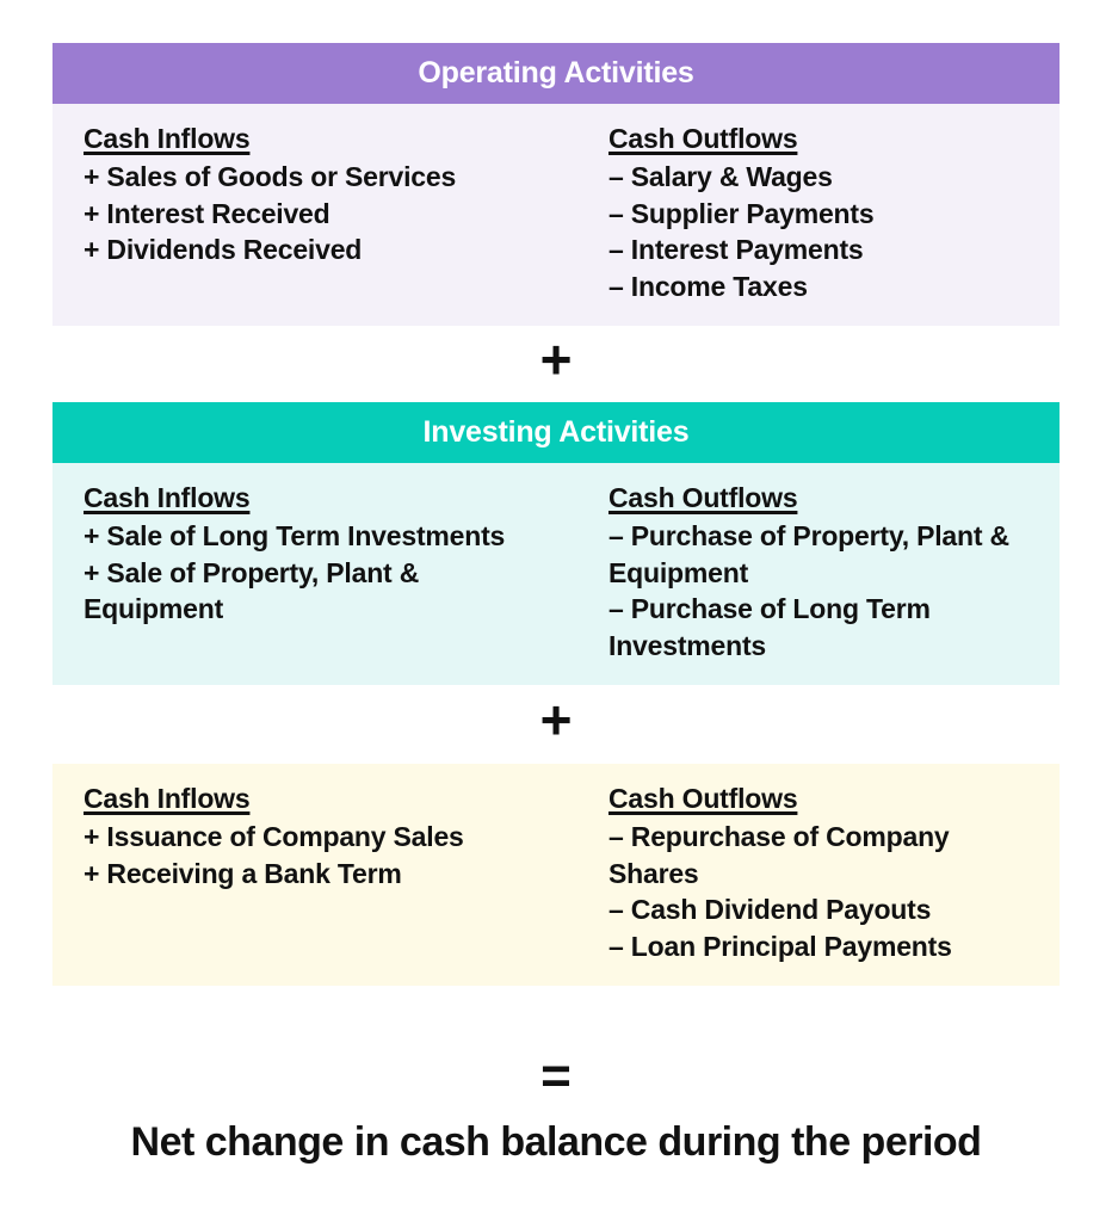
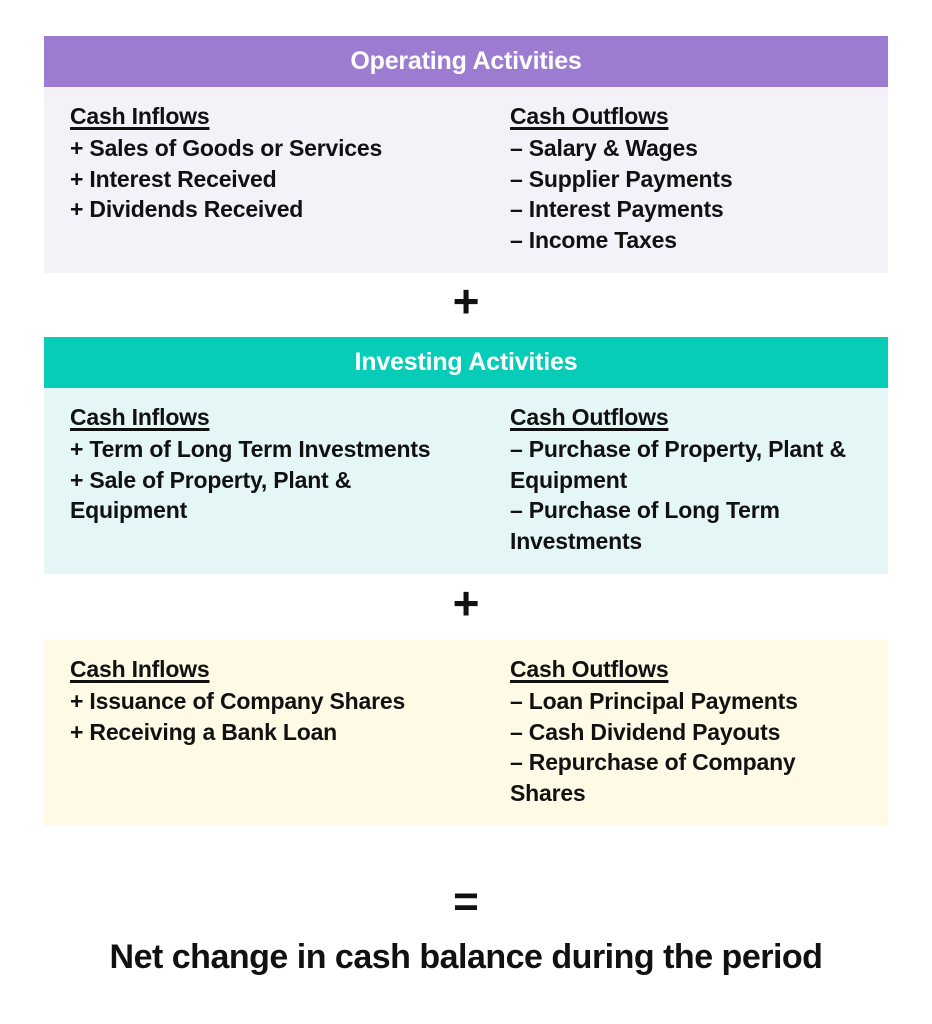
  Operating Activities
  Cash Inflows
  + Sales of Goods or Services
  + Interest Received
  + Dividends Received
  Cash Outflows
  – Salary & Wages
  – Supplier Payments
  – Interest Payments
  – Income Taxes
  +
  Investing Activities
  Cash Inflows
- + Sale of Long Term Investments
+ + Term of Long Term Investments
  + Sale of Property, Plant & Equipment
  Cash Outflows
  – Purchase of Property, Plant & Equipment
  – Purchase of Long Term Investments
  +
  Cash Inflows
- + Issuance of Company Sales
+ + Issuance of Company Shares
- + Receiving a Bank Term
+ + Receiving a Bank Loan
  Cash Outflows
- – Repurchase of Company Shares
+ – Loan Principal Payments
  – Cash Dividend Payouts
- – Loan Principal Payments
+ – Repurchase of Company Shares
  =
  Net change in cash balance during the period
